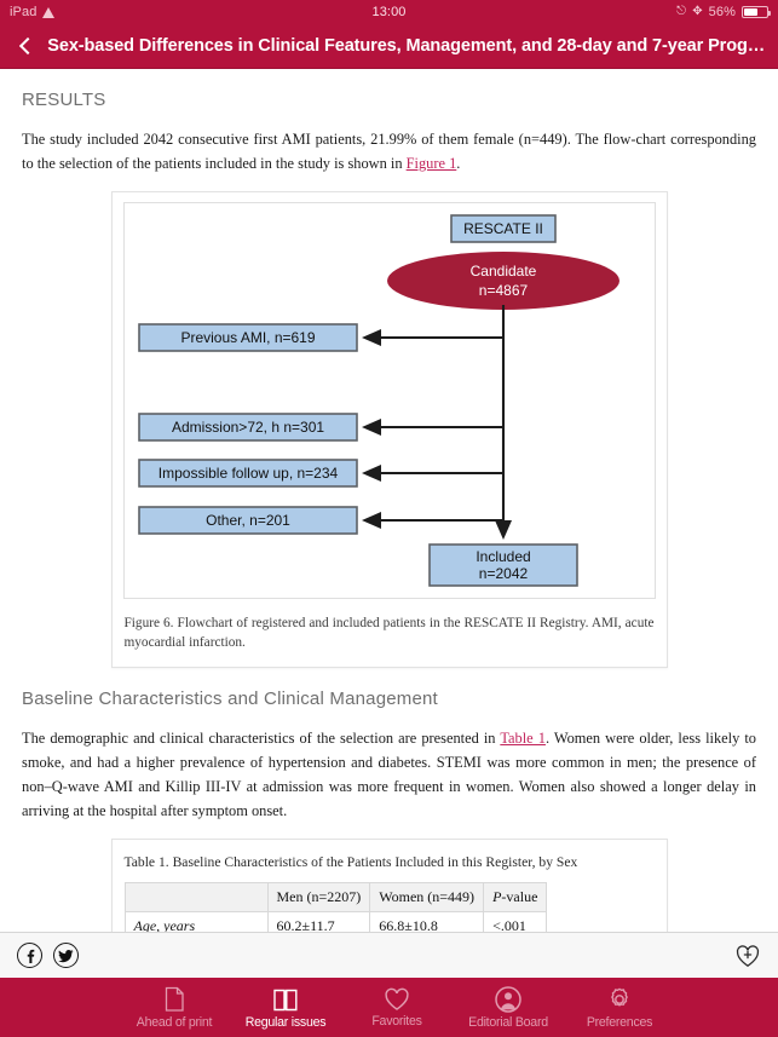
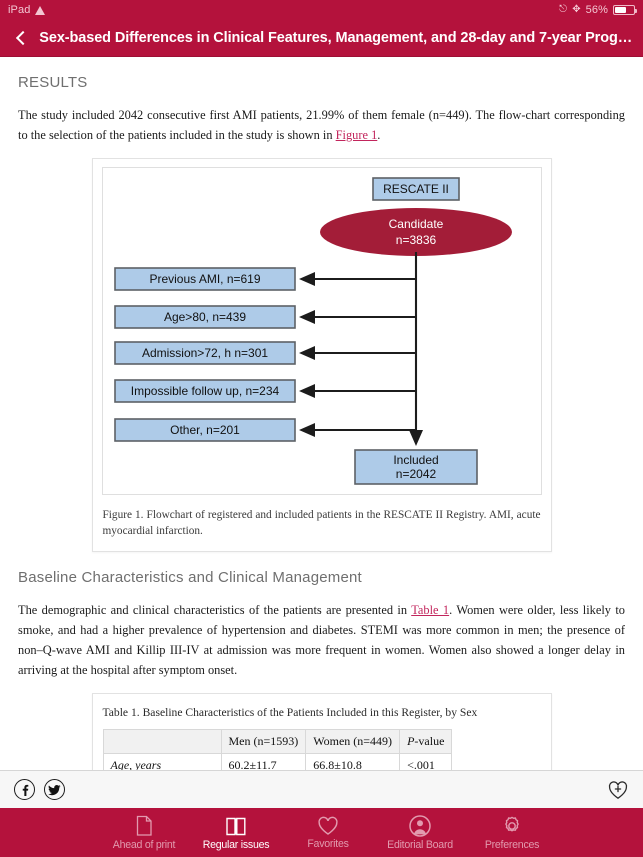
  iPad
- 13:00
  ⎋
  ✥
  56%
  Sex-based Differences in Clinical Features, Management, and 28-day and 7-year Progno
  RESULTS
  The study included 2042 consecutive first AMI patients, 21.99% of them female (n=449). The flow-chart corresponding to the selection of the patients included in the study is shown in Figure 1.
  RESCATE II
  Candidate
- n=4867
+ n=3836
  Previous AMI, n=619
+ Age>80, n=439
  Admission>72, h n=301
  Impossible follow up, n=234
  Other, n=201
  Included
  n=2042
- Figure 6. Flowchart of registered and included patients in the RESCATE II Registry. AMI, acute myocardial infarction.
+ Figure 1. Flowchart of registered and included patients in the RESCATE II Registry. AMI, acute myocardial infarction.
  Baseline Characteristics and Clinical Management
- The demographic and clinical characteristics of the selection are presented in Table 1. Women were older, less likely to smoke, and had a higher prevalence of hypertension and diabetes. STEMI was more common in men; the presence of non–Q-wave AMI and Killip III-IV at admission was more frequent in women. Women also showed a longer delay in arriving at the hospital after symptom onset.
+ The demographic and clinical characteristics of the patients are presented in Table 1. Women were older, less likely to smoke, and had a higher prevalence of hypertension and diabetes. STEMI was more common in men; the presence of non–Q-wave AMI and Killip III-IV at admission was more frequent in women. Women also showed a longer delay in arriving at the hospital after symptom onset.
  Table 1. Baseline Characteristics of the Patients Included in this Register, by Sex
- 	Men (n=2207)	Women (n=449)	P-value
+ 	Men (n=1593)	Women (n=449)	P-value
  Age, years	60.2±11.7	66.8±10.8	<.001
  Ahead of print
  Regular issues
  Favorites
  Editorial Board
  Preferences
